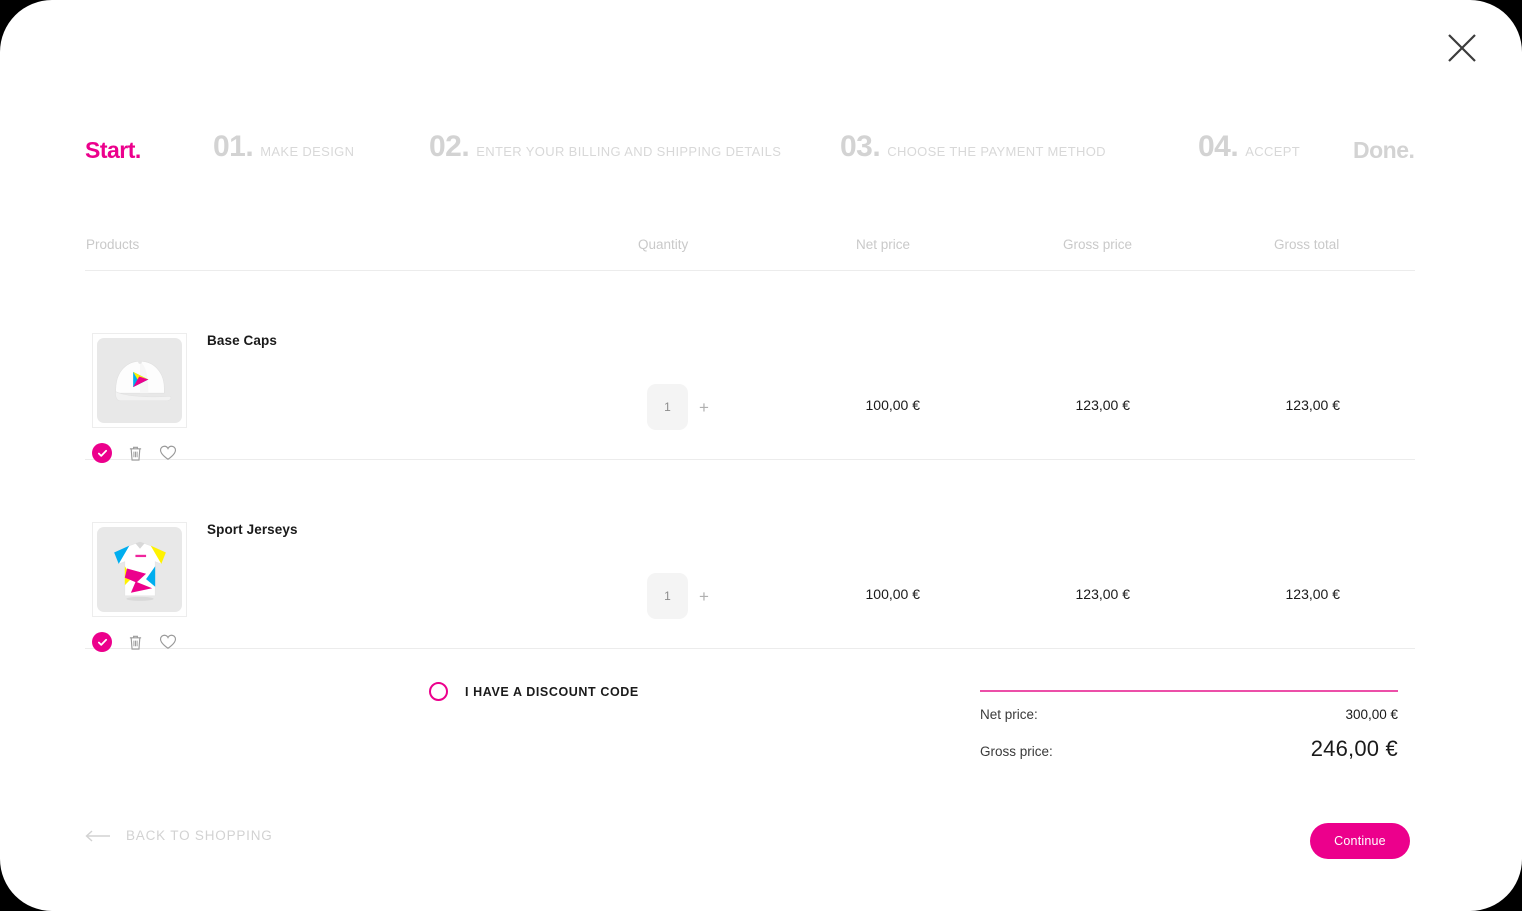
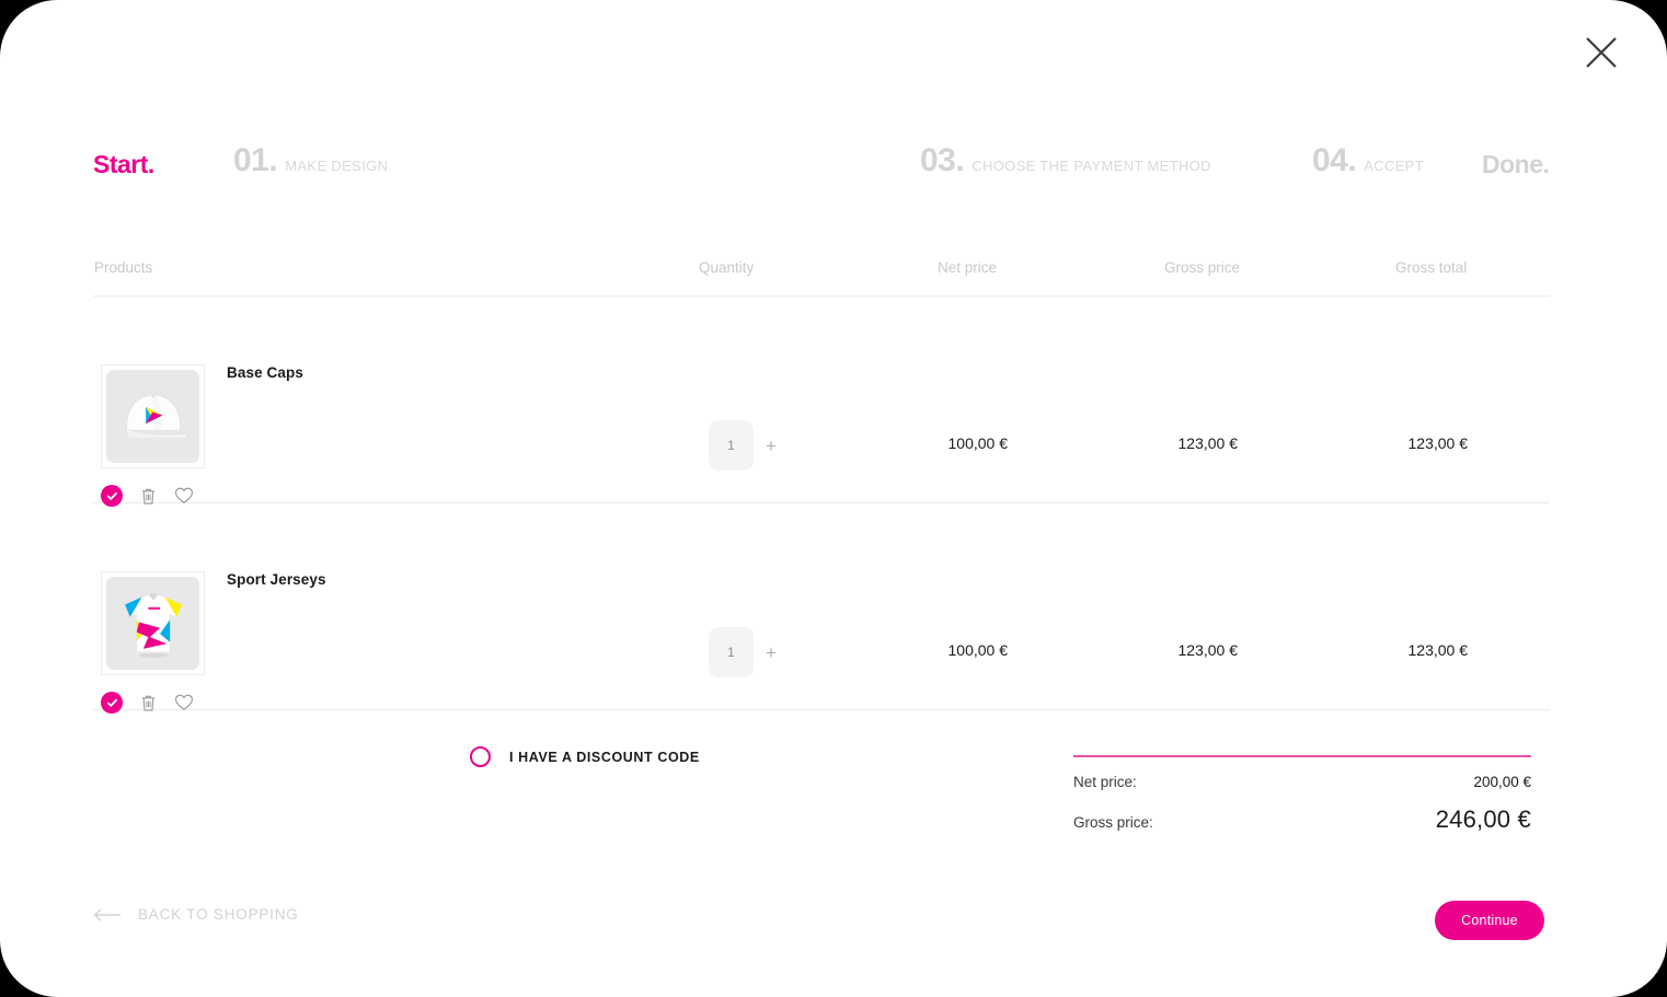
  Start.
  01.
  MAKE DESIGN
- 02.
- ENTER YOUR BILLING AND SHIPPING DETAILS
  03.
  CHOOSE THE PAYMENT METHOD
  04.
  ACCEPT
  Done.
  Products
  Quantity
  Net price
  Gross price
  Gross total
  Base Caps
  1
  +
  100,00 €
  123,00 €
  123,00 €
  Sport Jerseys
  1
  +
  100,00 €
  123,00 €
  123,00 €
  I HAVE A DISCOUNT CODE
  Net price:
- 300,00 €
+ 200,00 €
  Gross price:
  246,00 €
  BACK TO SHOPPING
  Continue
